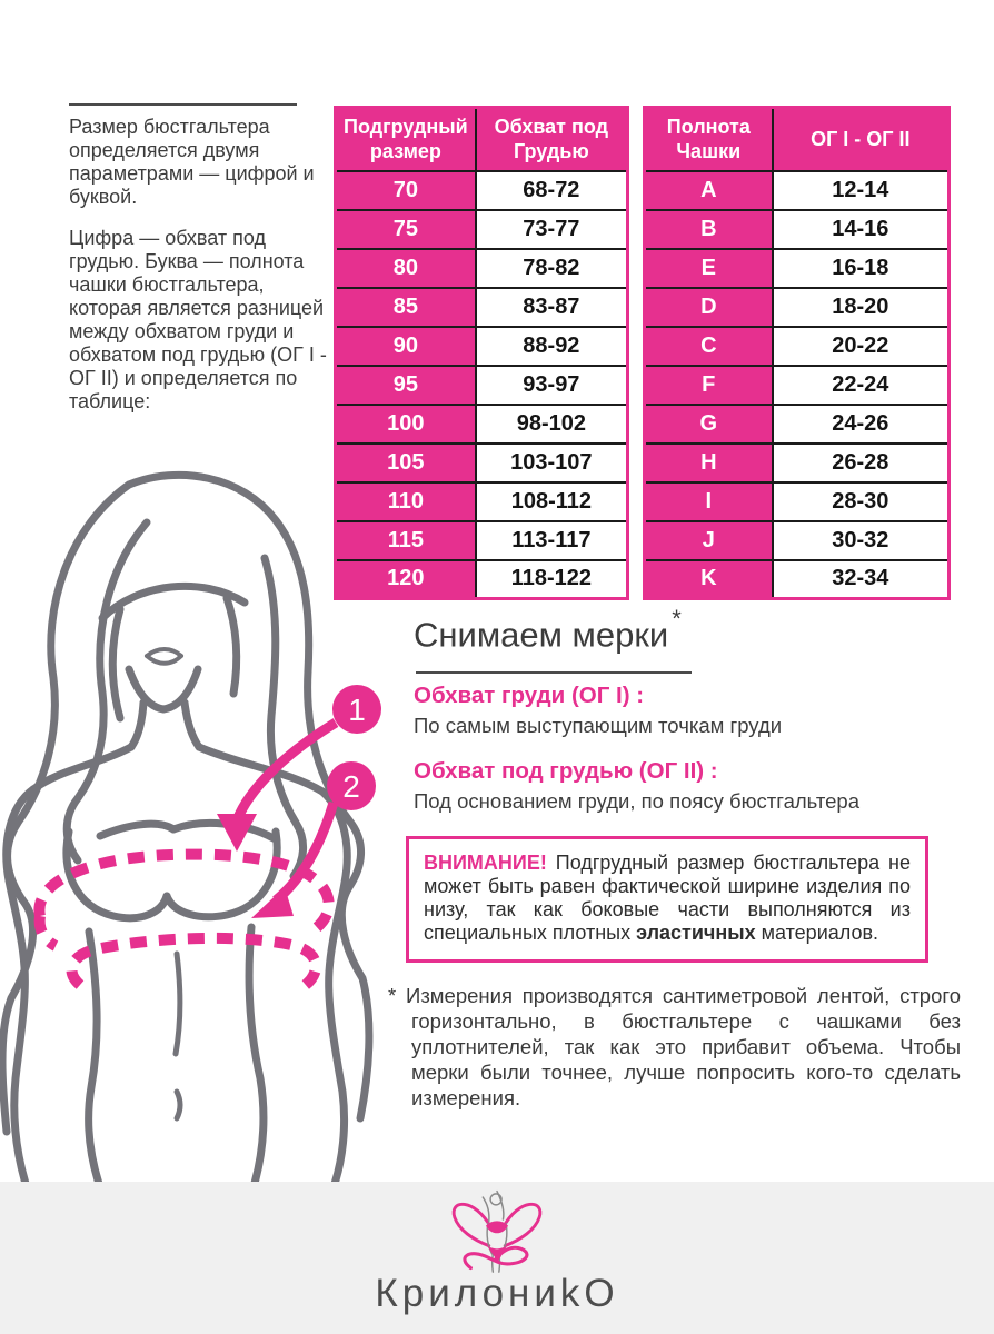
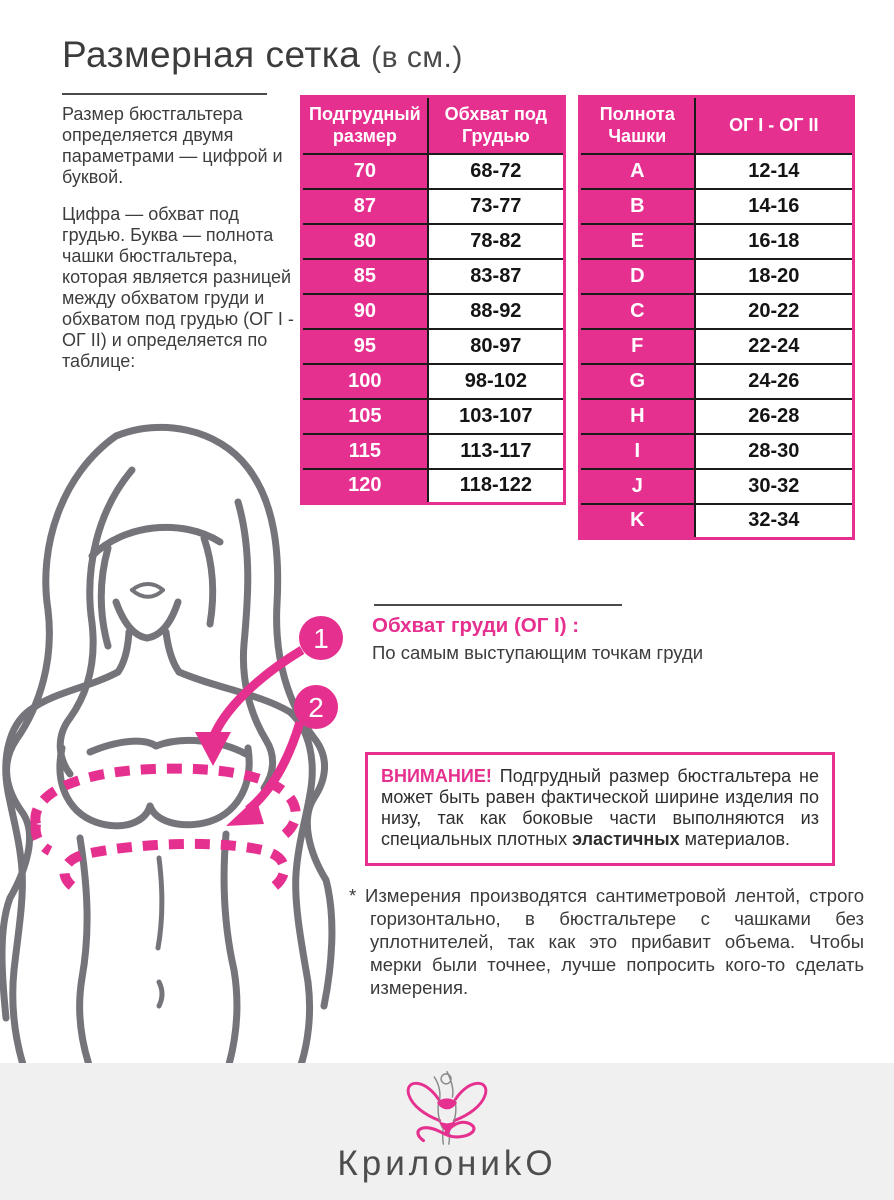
+ Размерная сетка (в см.)
  Размер бюстгальтера определяется двумя параметрами — цифрой и буквой.
  Цифра — обхват под грудью. Буква — полнота чашки бюстгальтера, которая является разницей между обхватом груди и обхватом под грудью (ОГ I - ОГ II) и определяется по таблице:
  Подгрудный размер	Обхват под Грудью
  70	68-72
- 75	73-77
+ 87	73-77
  80	78-82
  85	83-87
  90	88-92
- 95	93-97
+ 95	80-97
  100	98-102
  105	103-107
- 110	108-112
  115	113-117
  120	118-122
  Полнота Чашки	ОГ I - ОГ II
  A	12-14
  B	14-16
  E	16-18
  D	18-20
  C	20-22
  F	22-24
  G	24-26
  H	26-28
  I	28-30
  J	30-32
  K	32-34
  1
  2
- Снимаем мерки*
  Обхват груди (ОГ I) :
  По самым выступающим точкам груди
- Обхват под грудью (ОГ II) :
- Под основанием груди, по поясу бюстгальтера
  ВНИМАНИЕ! Подгрудный размер бюстгальтера не может быть равен фактической ширине изделия по низу, так как боковые части выполняются из специальных плотных эластичных материалов.
  * Измерения производятся сантиметровой лентой, строго горизонтально, в бюстгальтере с чашками без уплотнителей, так как это прибавит объема. Чтобы мерки были точнее, лучше попросить кого-то сделать измерения.
  КрилониkО
